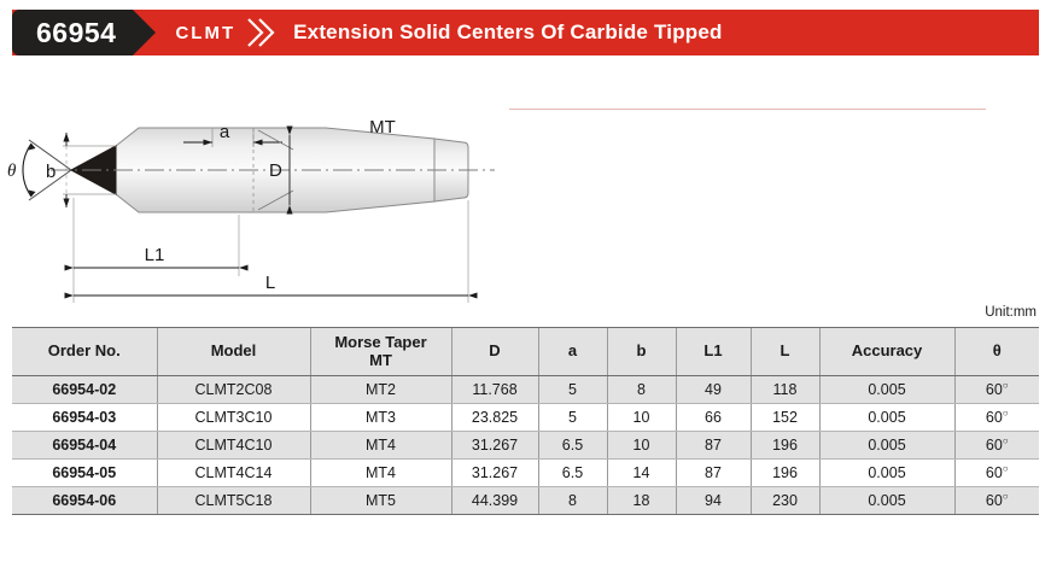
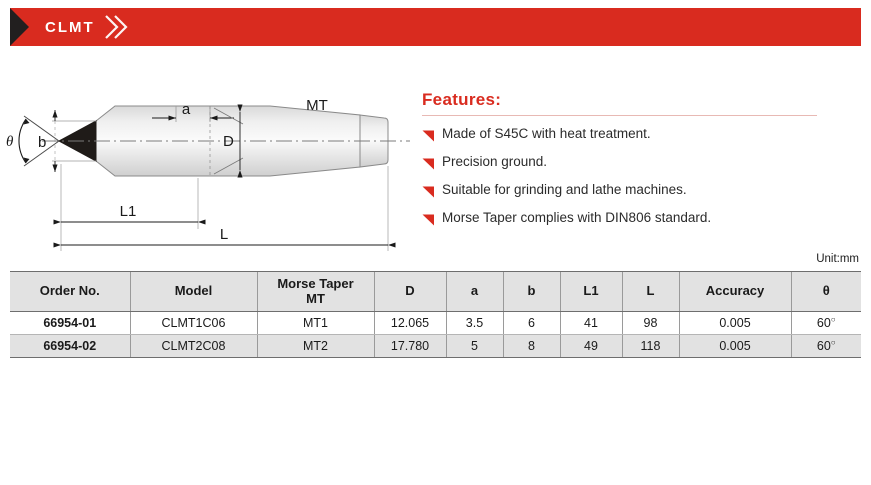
- 66954
  CLMT
- Extension Solid Centers Of Carbide Tipped
  θ
  b
  a
  D
  MT
  L1
  L
+ Features:
+ Made of S45C with heat treatment.
+ Precision ground.
+ Suitable for grinding and lathe machines.
+ Morse Taper complies with DIN806 standard.
  Unit:mm
  Order No.	Model	Morse Taper MT	D	a	b	L1	L	Accuracy	θ
+ 66954-01	CLMT1C06	MT1	12.065	3.5	6	41	98	0.005	60○
- 66954-02	CLMT2C08	MT2	11.768	5	8	49	118	0.005	60○
+ 66954-02	CLMT2C08	MT2	17.780	5	8	49	118	0.005	60○
- 66954-03	CLMT3C10	MT3	23.825	5	10	66	152	0.005	60○
- 66954-04	CLMT4C10	MT4	31.267	6.5	10	87	196	0.005	60○
- 66954-05	CLMT4C14	MT4	31.267	6.5	14	87	196	0.005	60○
- 66954-06	CLMT5C18	MT5	44.399	8	18	94	230	0.005	60○
